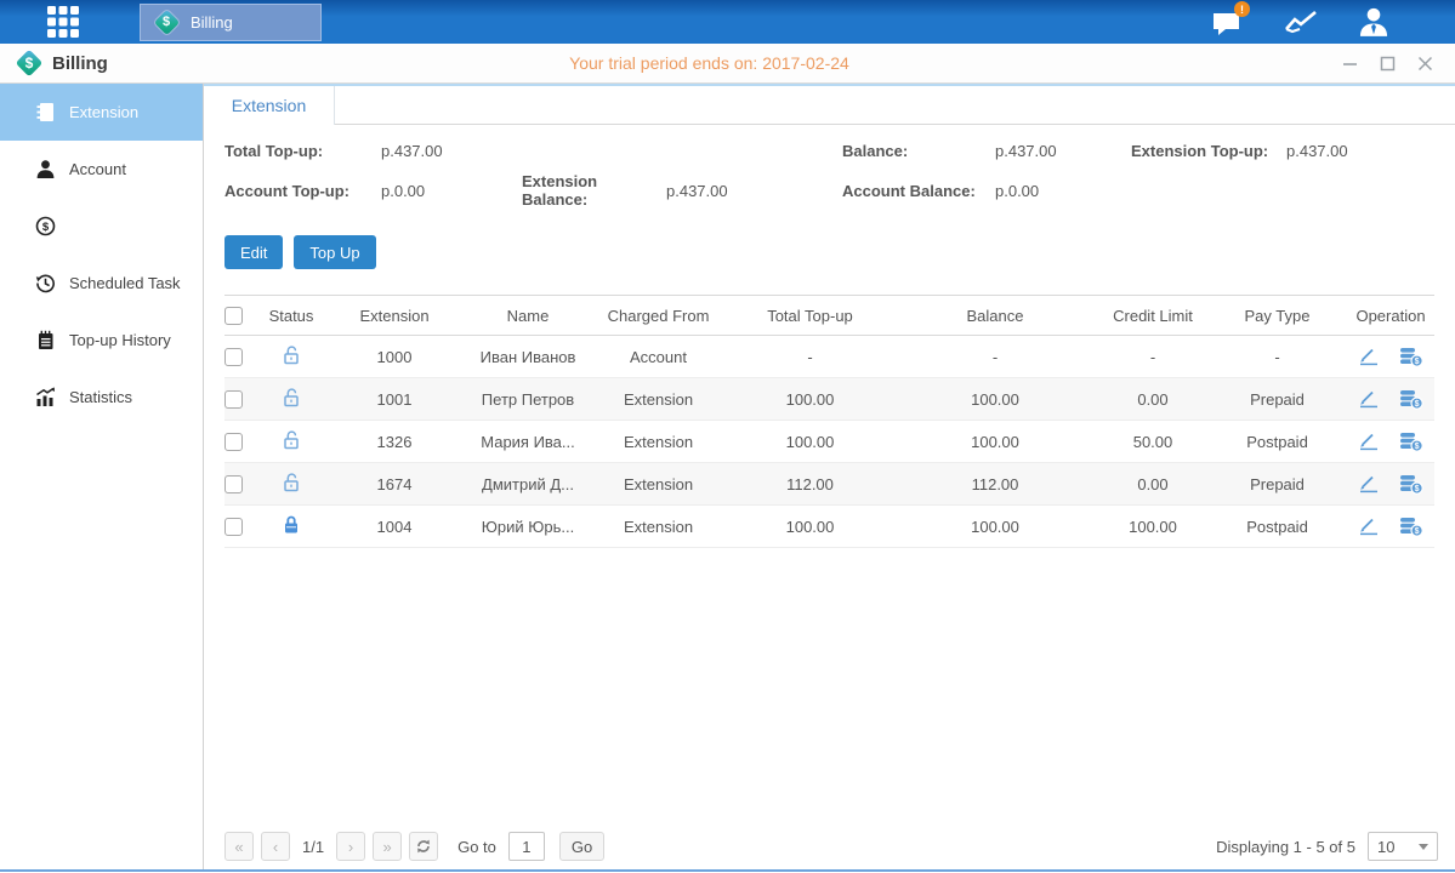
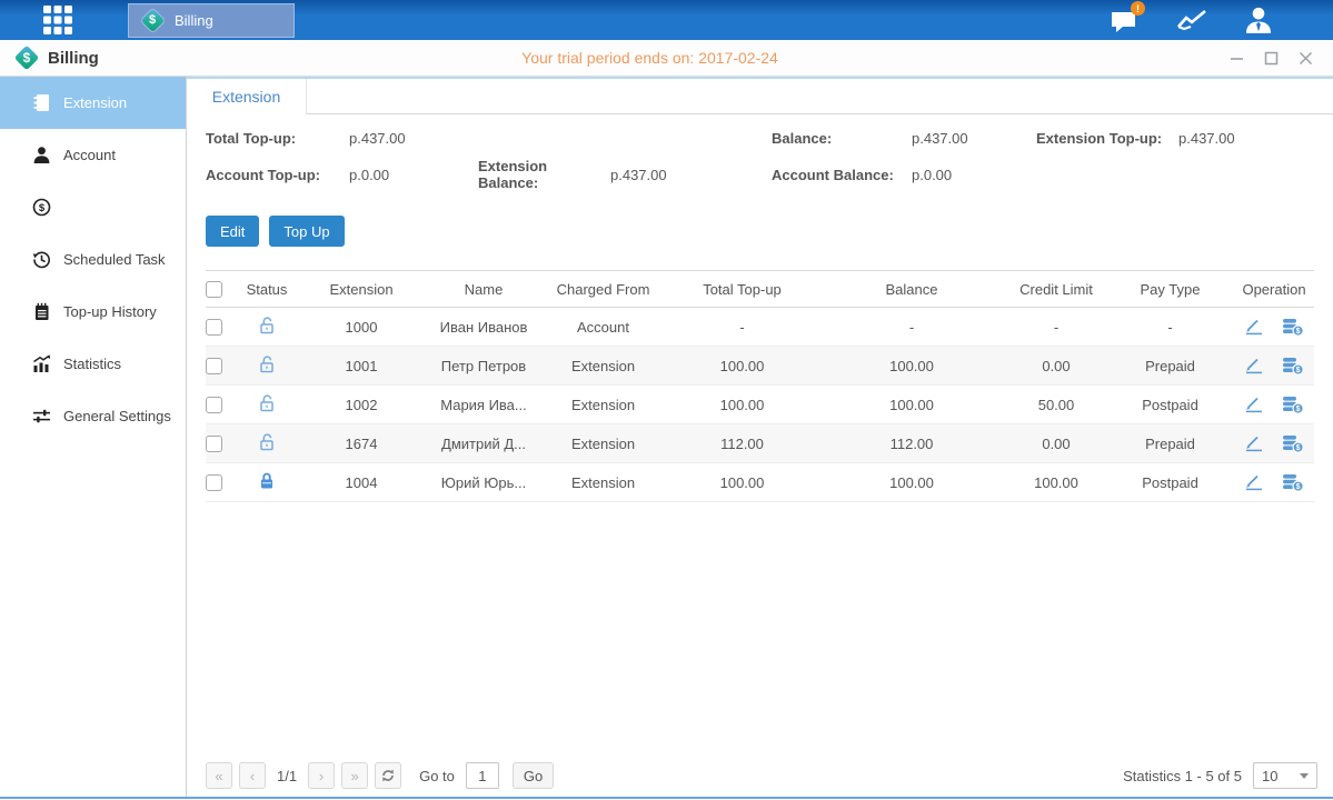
  $
  Billing
  !
  $
  Billing
  Your trial period ends on: 2017-02-24
  Extension
  Account
  $
  Scheduled Task
  Top-up History
  Statistics
+ General Settings
  Extension
  Total Top-up:
  p.437.00
  Balance:
  p.437.00
  Extension Top-up:
  p.437.00
  Account Top-up:
  p.0.00
  Extension Balance:
  p.437.00
  Account Balance:
  p.0.00
  Edit
  Top Up
  	Status	Extension	Name	Charged From	Total Top-up	Balance	Credit Limit	Pay Type	Operation
  		1000	Иван Иванов	Account	-	-	-	-
  		1001	Петр Петров	Extension	100.00	100.00	0.00	Prepaid
- 		1326	Мария Ива...	Extension	100.00	100.00	50.00	Postpaid
+ 		1002	Мария Ива...	Extension	100.00	100.00	50.00	Postpaid
  		1674	Дмитрий Д...	Extension	112.00	112.00	0.00	Prepaid
  		1004	Юрий Юрь...	Extension	100.00	100.00	100.00	Postpaid
  «
  ‹
  1/1
  ›
  »
  Go to
  1
  Go
- Displaying 1 - 5 of 5
+ Statistics 1 - 5 of 5
  10
